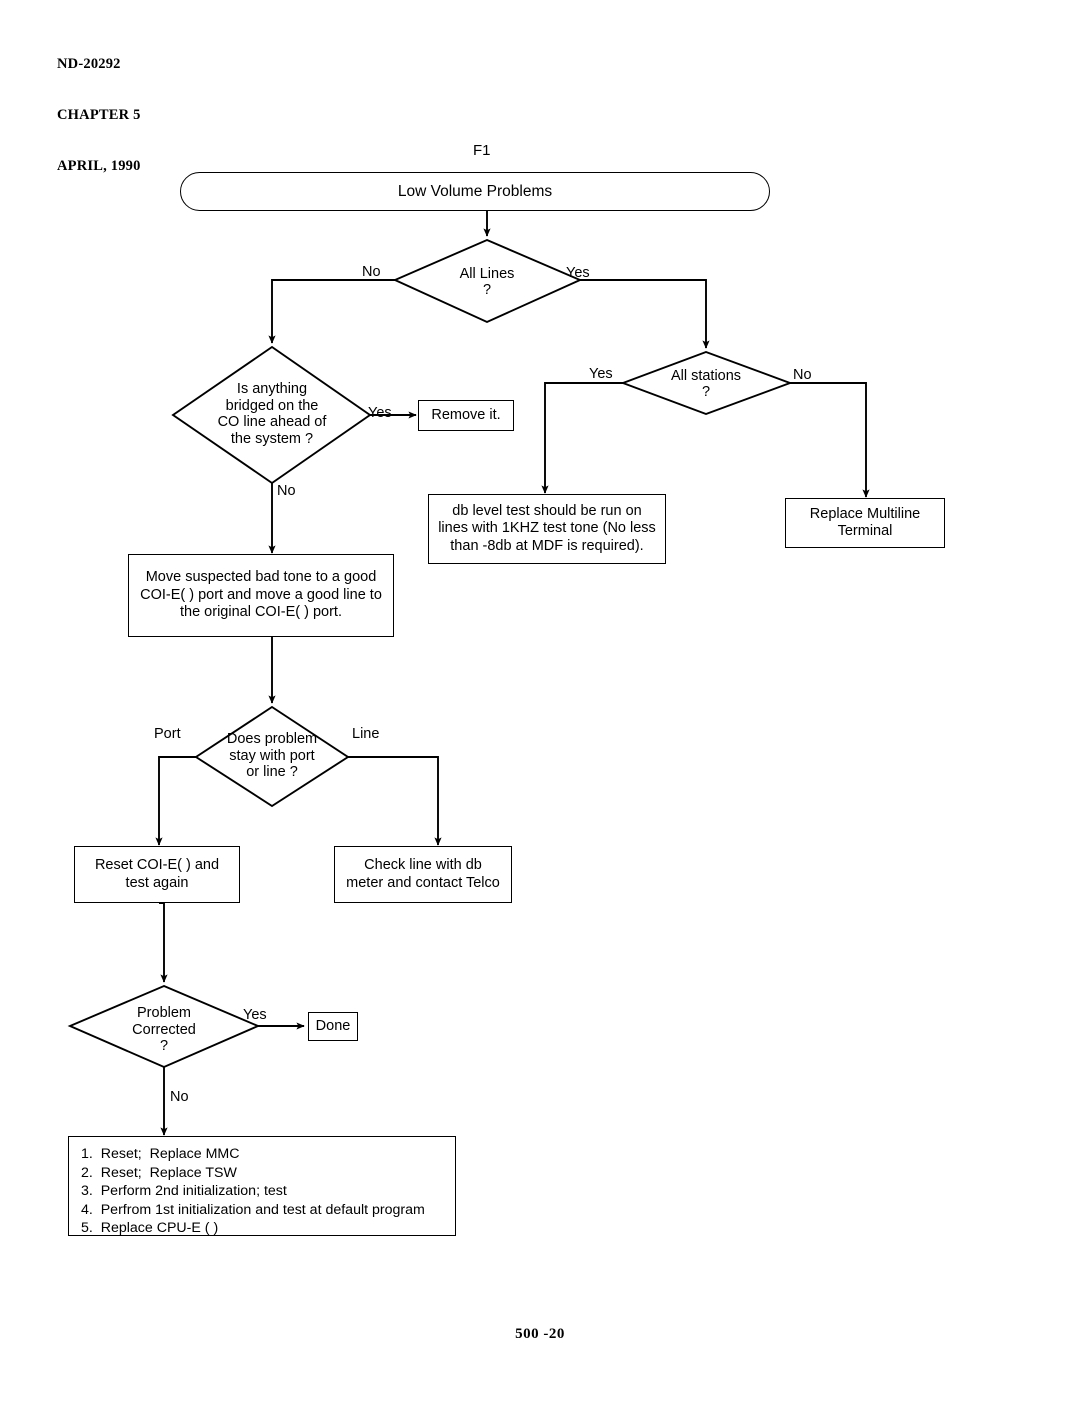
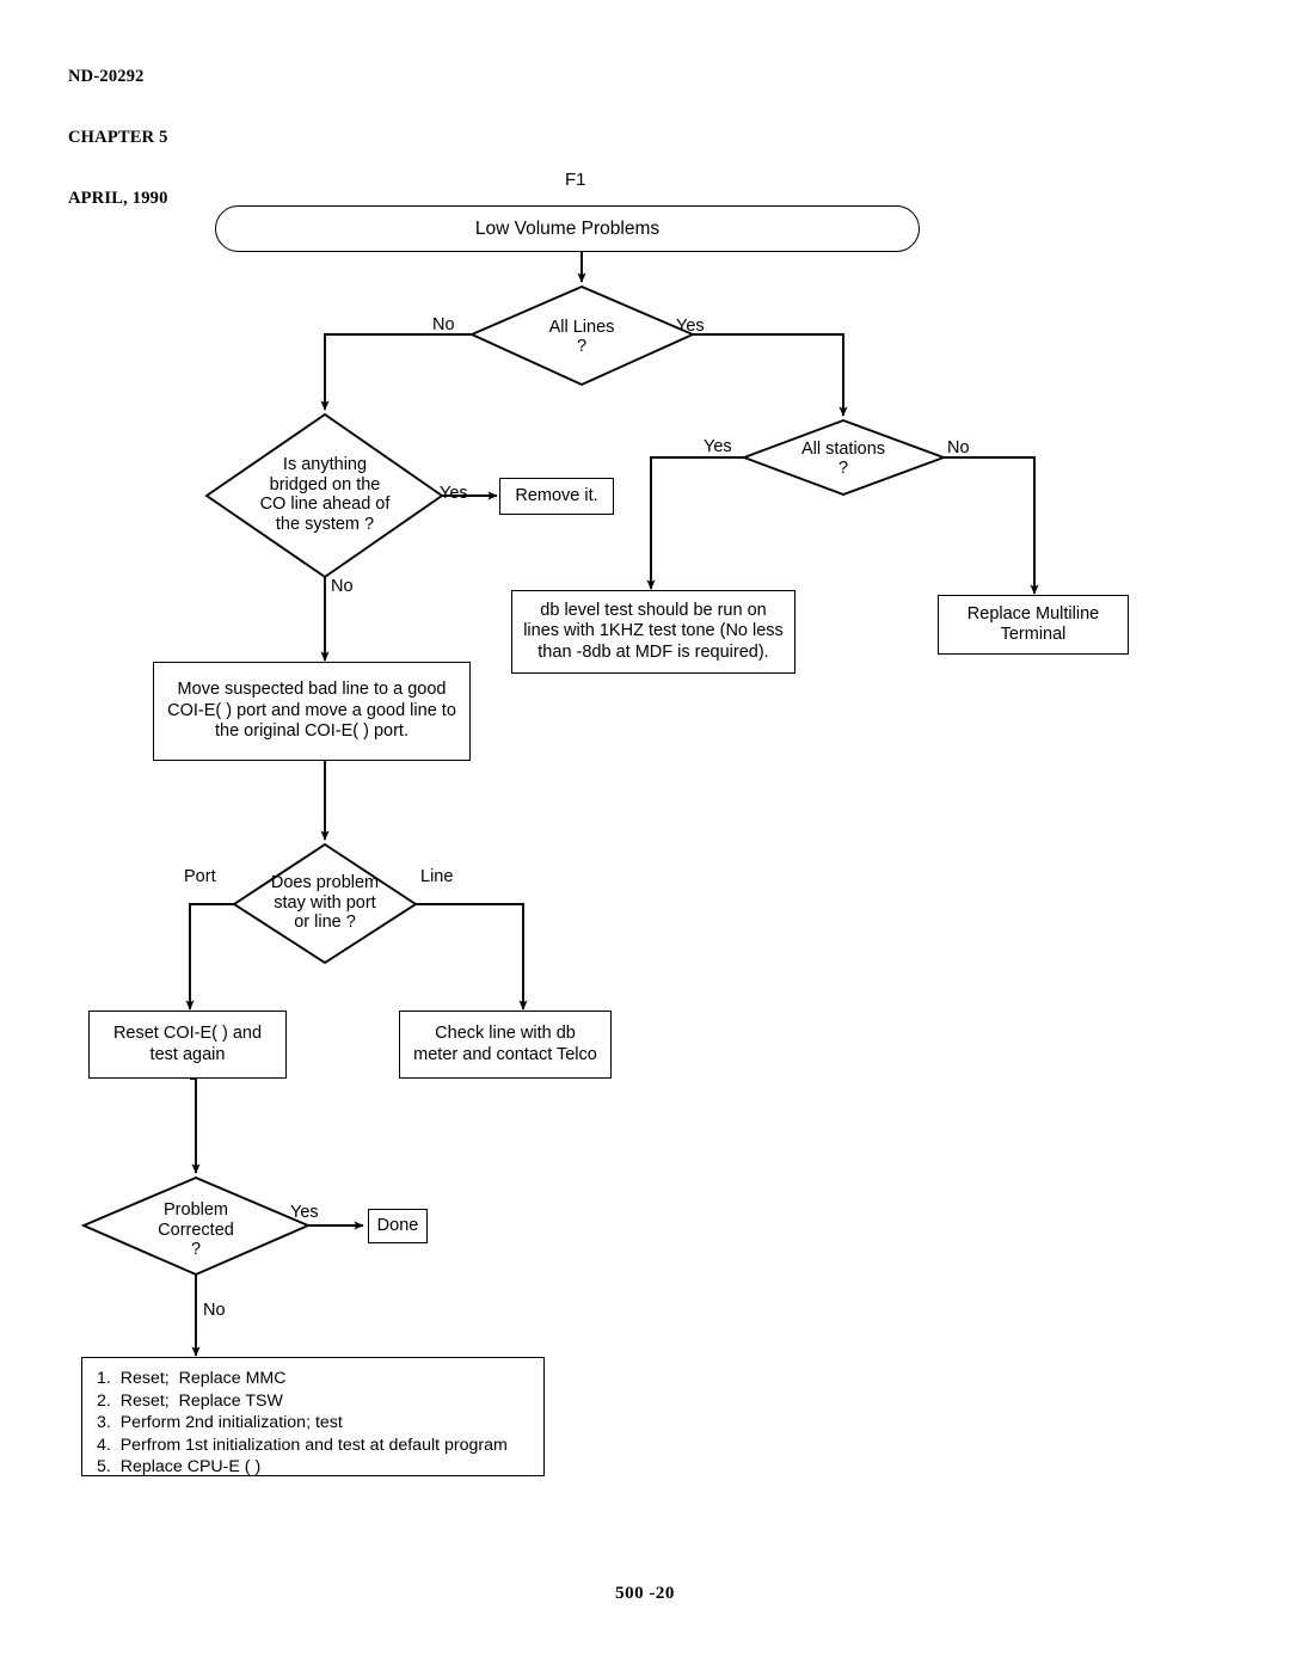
  ND-20292
  CHAPTER 5
  APRIL, 1990
  F1
  Low Volume Problems
  All Lines
  ?
  Is anything
  bridged on the
  CO line ahead of
  the system ?
  All stations
  ?
  Remove it.
  db level test should be run on
  lines with 1KHZ test tone (No less
  than -8db at MDF is required).
  Replace Multiline
  Terminal
- Move suspected bad tone to a good
+ Move suspected bad line to a good
  COI-E( ) port and move a good line to
  the original COI-E( ) port.
  Does problem
  stay with port
  or line ?
  Reset COI-E( ) and
  test again
  Check line with db
  meter and contact Telco
  Problem
  Corrected
  ?
  Done
  1. Reset; Replace MMC
  2. Reset; Replace TSW
  3. Perform 2nd initialization; test
  4. Perfrom 1st initialization and test at default program
  5. Replace CPU-E ( )
  No
  Yes
  Yes
  No
  Yes
  No
  Port
  Line
  Yes
  No
  500 -20
